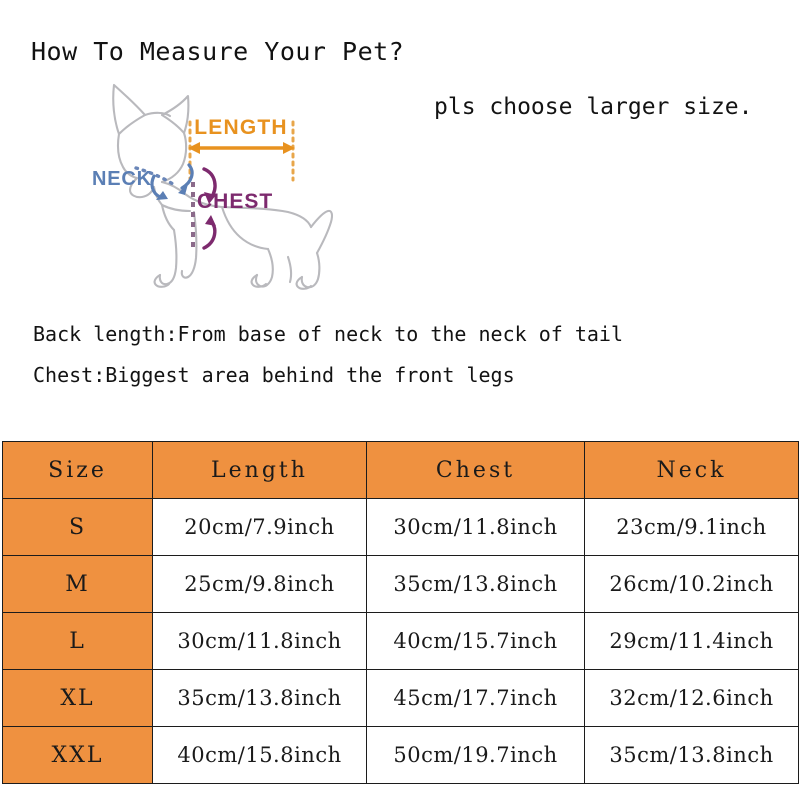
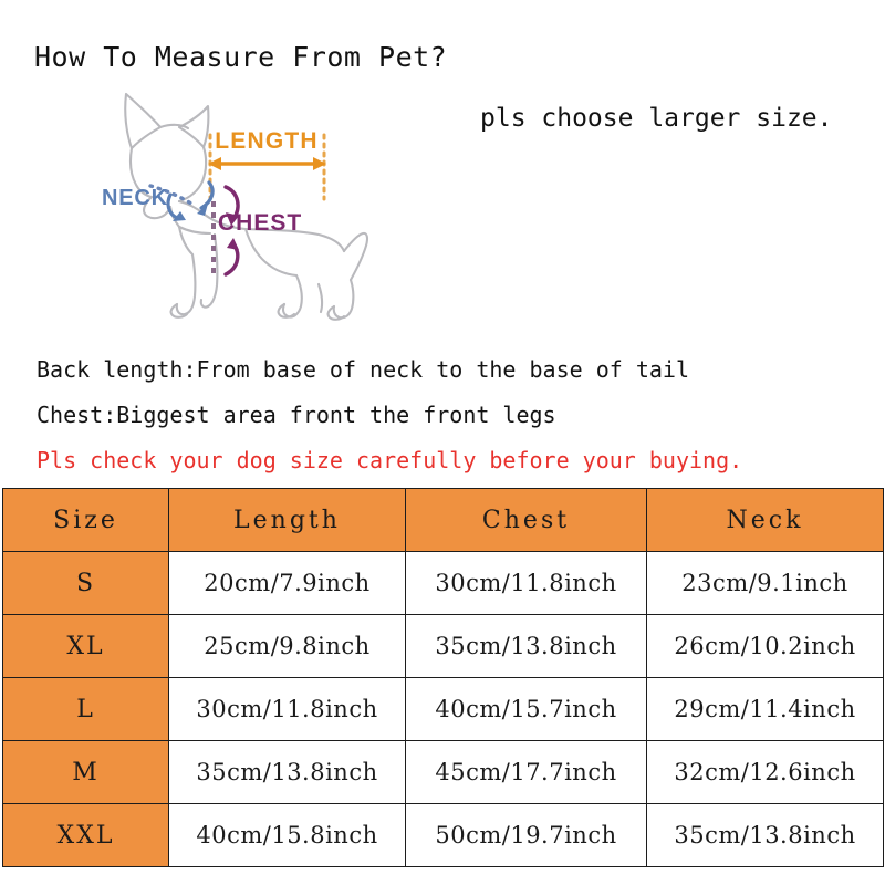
- How To Measure Your Pet?
+ How To Measure From Pet?
  LENGTH
  NECK
  CHEST
  pls choose larger size.
- Back length:From base of neck to the neck of tail
+ Back length:From base of neck to the base of tail
- Chest:Biggest area behind the front legs
+ Chest:Biggest area front the front legs
+ Pls check your dog size carefully before your buying.
  Size	Length	Chest	Neck
  S	20cm/7.9inch	30cm/11.8inch	23cm/9.1inch
- M	25cm/9.8inch	35cm/13.8inch	26cm/10.2inch
+ XL	25cm/9.8inch	35cm/13.8inch	26cm/10.2inch
  L	30cm/11.8inch	40cm/15.7inch	29cm/11.4inch
- XL	35cm/13.8inch	45cm/17.7inch	32cm/12.6inch
+ M	35cm/13.8inch	45cm/17.7inch	32cm/12.6inch
  XXL	40cm/15.8inch	50cm/19.7inch	35cm/13.8inch
